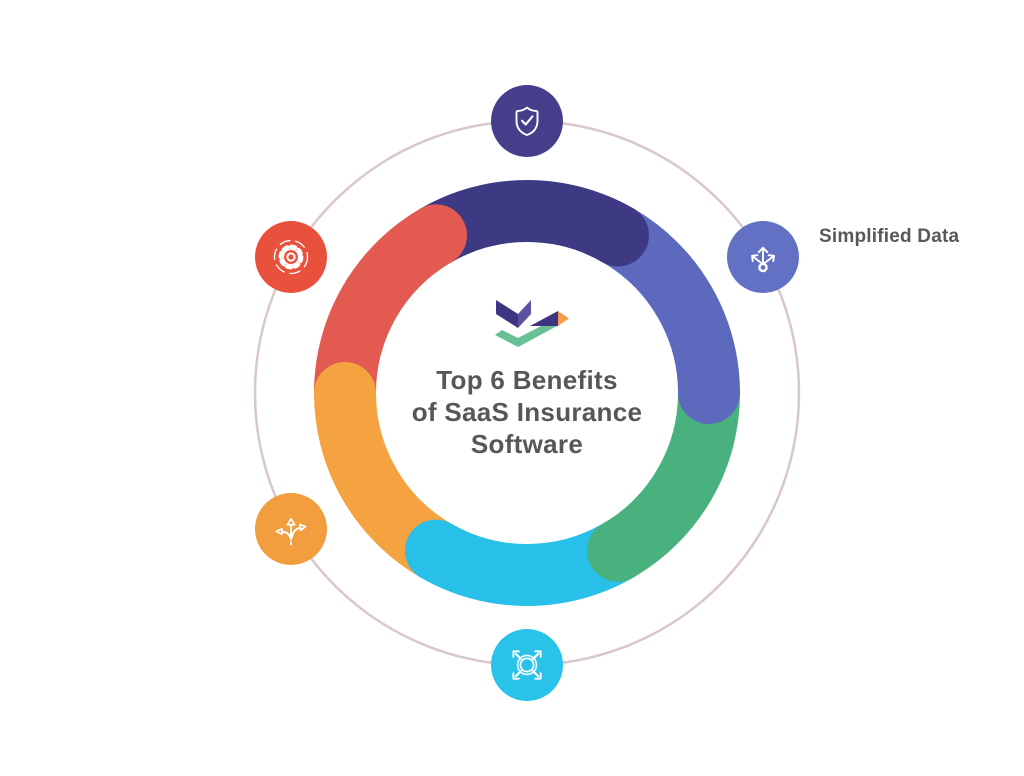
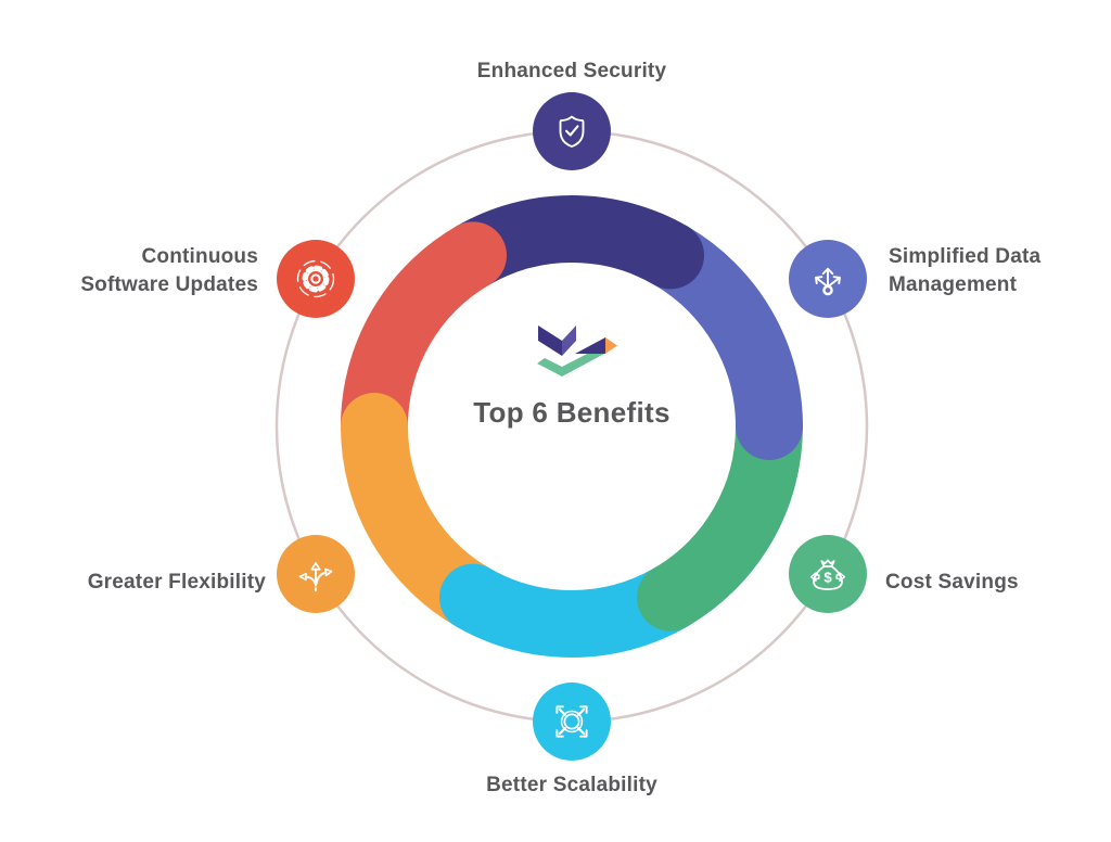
+ $
+ Enhanced Security
  Simplified Data
+ Management
+ Cost Savings
+ Better Scalability
+ Greater Flexibility
+ Continuous
+ Software Updates
  Top 6 Benefits
- of SaaS Insurance
- Software
